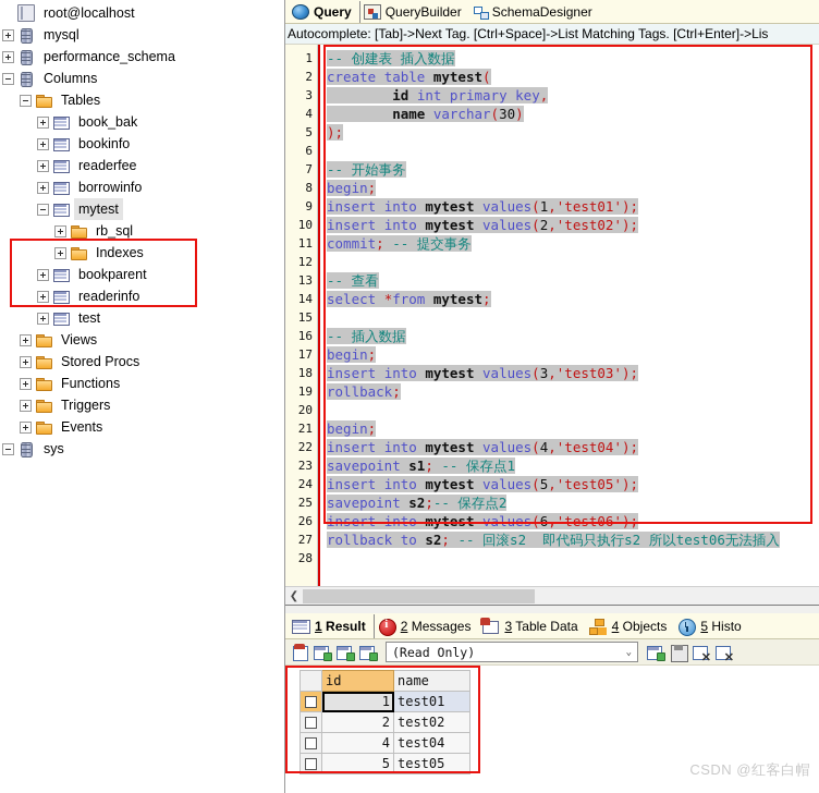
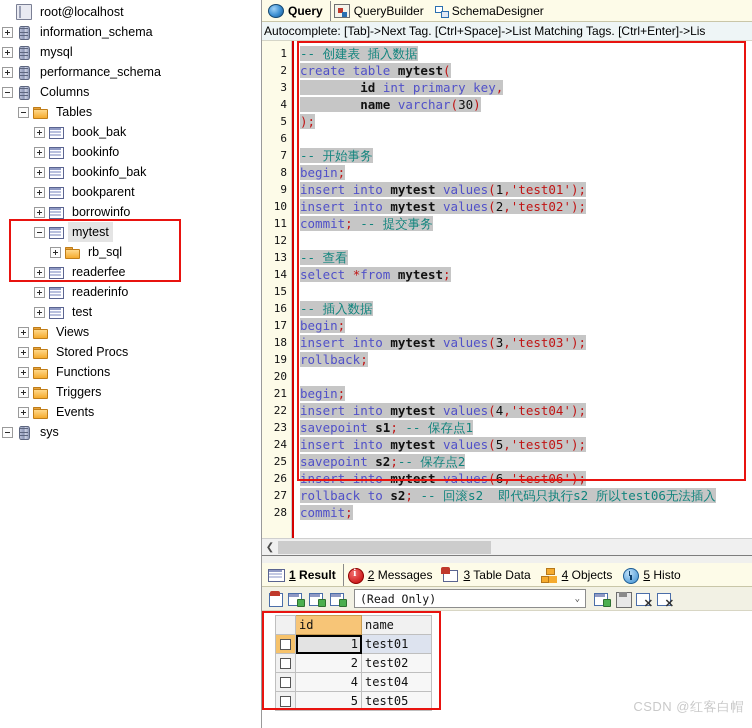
  root@localhost
+ information_schema
  mysql
  performance_schema
  Columns
  Tables
  book_bak
  bookinfo
+ bookinfo_bak
- readerfee
+ bookparent
  borrowinfo
  mytest
  rb_sql
- Indexes
- bookparent
+ readerfee
  readerinfo
  test
  Views
  Stored Procs
  Functions
  Triggers
  Events
  sys
  Query
  QueryBuilder
  SchemaDesigner
  Autocomplete: [Tab]->Next Tag. [Ctrl+Space]->List Matching Tags. [Ctrl+Enter]->Lis
  1
  2
  3
  4
  5
  6
  7
  8
  9
  10
  11
  12
  13
  14
  15
  16
  17
  18
  19
  20
  21
  22
  23
  24
  25
  26
  27
  28
  -- 创建表 插入数据
  create table mytest(
  id int primary key,
  name varchar(30)
  );
  -- 开始事务
  begin;
  insert into mytest values(1,'test01');
  insert into mytest values(2,'test02');
  commit; -- 提交事务
  -- 查看
  select *from mytest;
  -- 插入数据
  begin;
  insert into mytest values(3,'test03');
  rollback;
  begin;
  insert into mytest values(4,'test04');
  savepoint s1; -- 保存点1
  insert into mytest values(5,'test05');
  savepoint s2;-- 保存点2
  insert into mytest values(6,'test06');
  rollback to s2; -- 回滚s2 即代码只执行s2 所以test06无法插入
+ commit;
  ❮
  1 Result
  2 Messages
  3 Table Data
  4 Objects
  5 Histo
  (Read Only)
  ⌄
  ✕
  ✕
  	id	name
  	1	test01
  	2	test02
  	4	test04
  	5	test05
  CSDN @红客白帽
